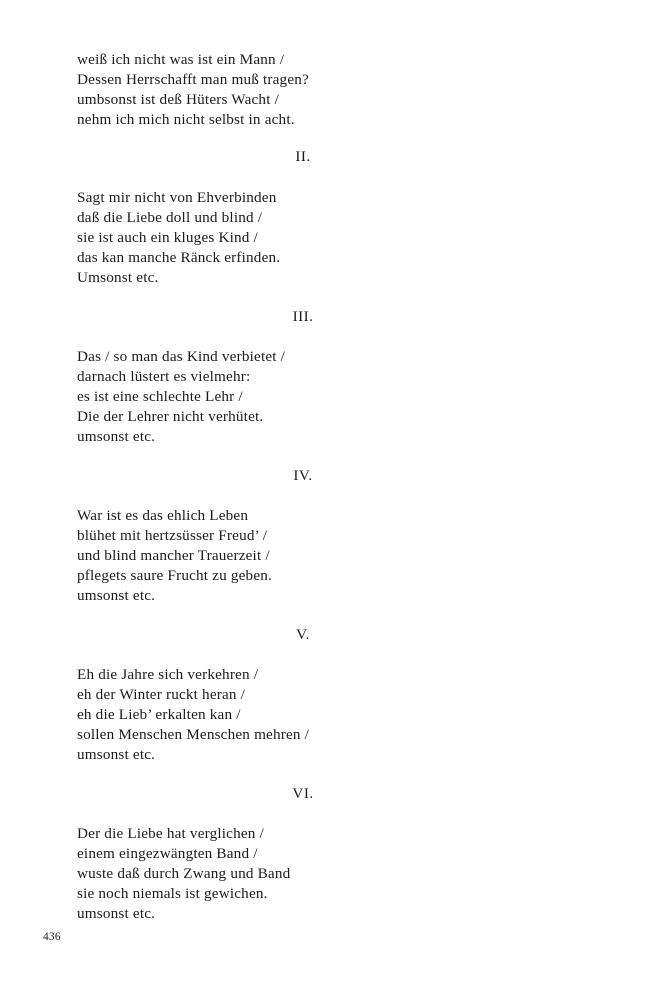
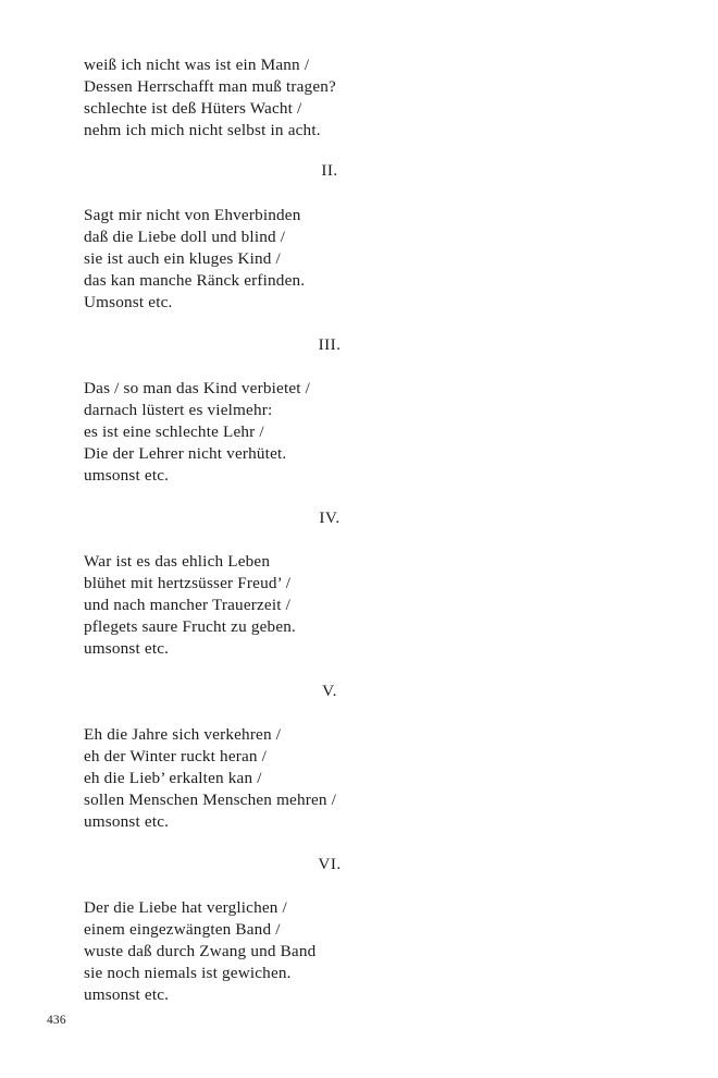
  weiß ich nicht was ist ein Mann /
  Dessen Herrschafft man muß tragen?
- umbsonst ist deß Hüters Wacht /
+ schlechte ist deß Hüters Wacht /
  nehm ich mich nicht selbst in acht.
  II.
  Sagt mir nicht von Ehverbinden
  daß die Liebe doll und blind /
  sie ist auch ein kluges Kind /
  das kan manche Ränck erfinden.
  Umsonst etc.
  III.
  Das / so man das Kind verbietet /
  darnach lüstert es vielmehr:
  es ist eine schlechte Lehr /
  Die der Lehrer nicht verhütet.
  umsonst etc.
  IV.
  War ist es das ehlich Leben
  blühet mit hertzsüsser Freud’ /
- und blind mancher Trauerzeit /
+ und nach mancher Trauerzeit /
  pflegets saure Frucht zu geben.
  umsonst etc.
  V.
  Eh die Jahre sich verkehren /
  eh der Winter ruckt heran /
  eh die Lieb’ erkalten kan /
  sollen Menschen Menschen mehren /
  umsonst etc.
  VI.
  Der die Liebe hat verglichen /
  einem eingezwängten Band /
  wuste daß durch Zwang und Band
  sie noch niemals ist gewichen.
  umsonst etc.
  436
